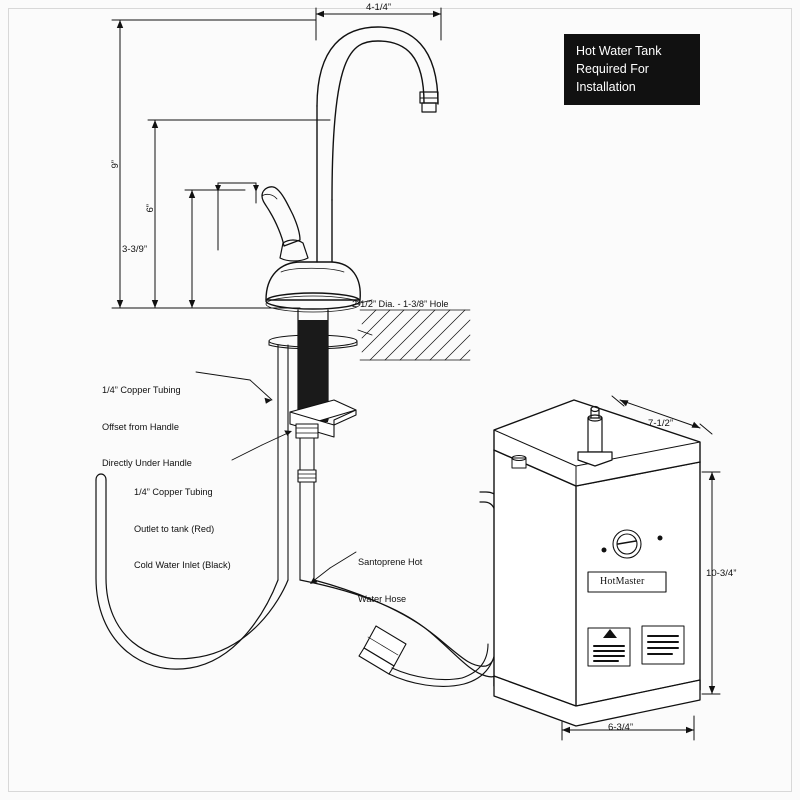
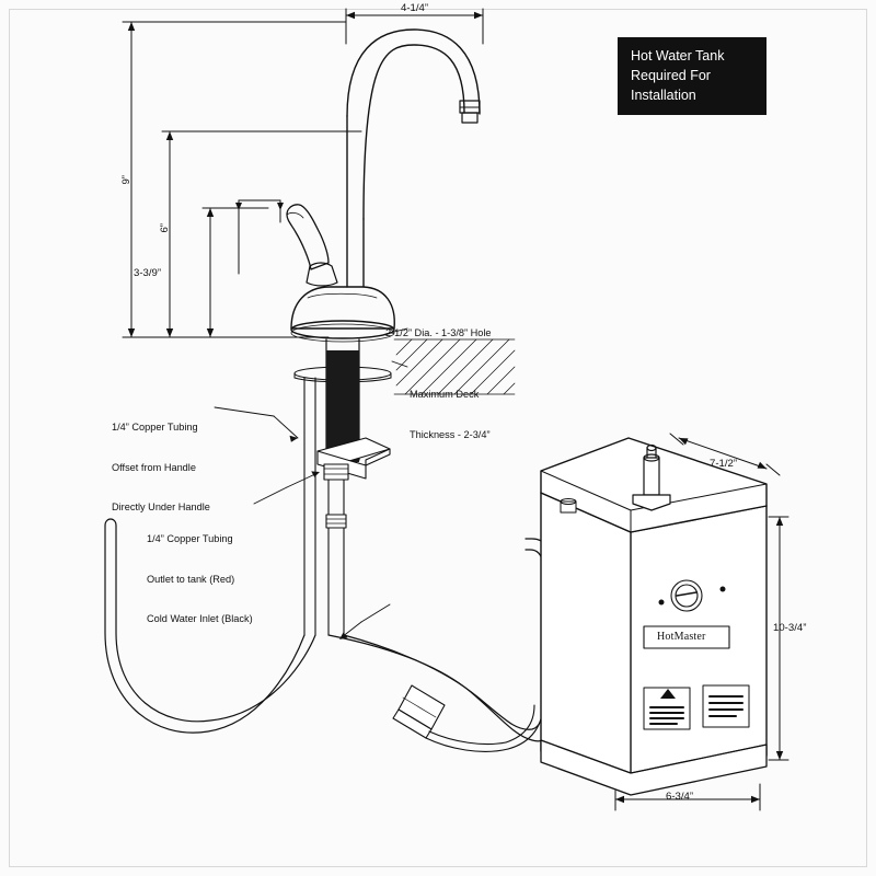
  Hot Water Tank
  Required For
  Installation
  4-1/4”
  3-3/9”
  7-1/2”
  10-3/4”
  6-3/4”
  2-1/2” Dia. - 1-3/8” Hole
+ Maximum Deck
+ Thickness - 2-3/4”
  1/4” Copper Tubing
  Offset from Handle
  Directly Under Handle
  1/4” Copper Tubing
  Outlet to tank (Red)
  Cold Water Inlet (Black)
- Santoprene Hot
- Water Hose
  HotMaster
